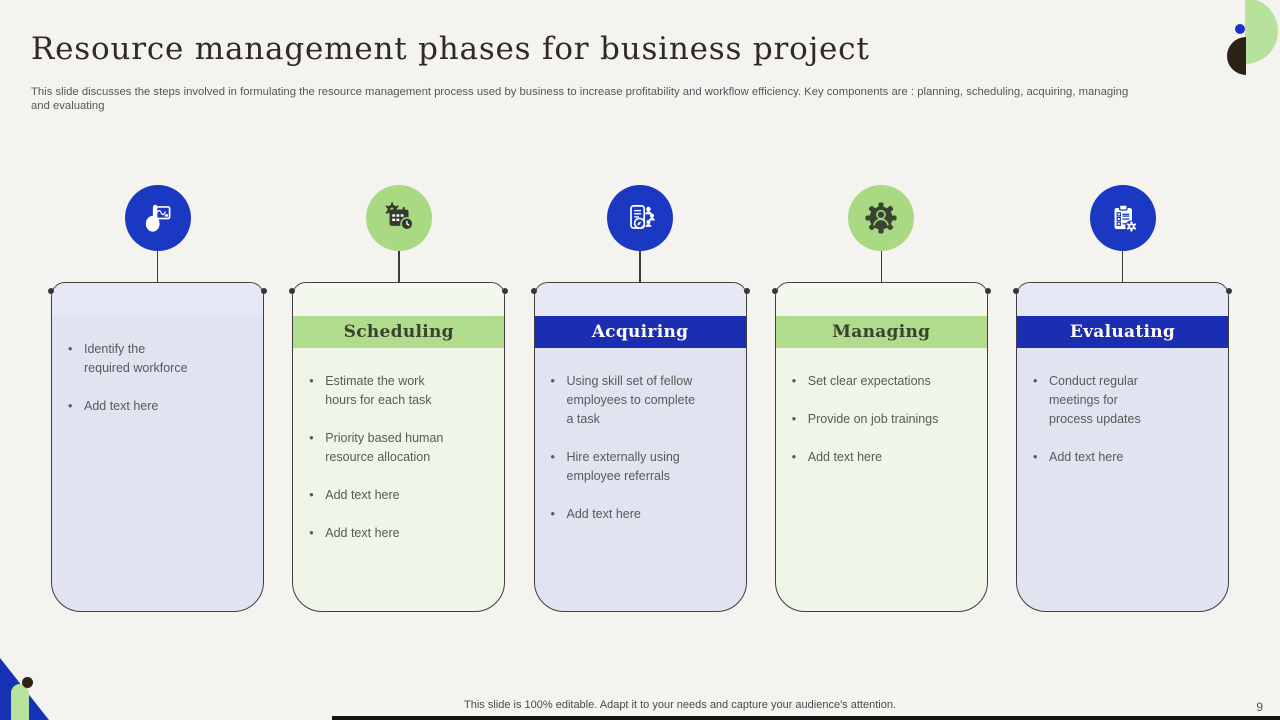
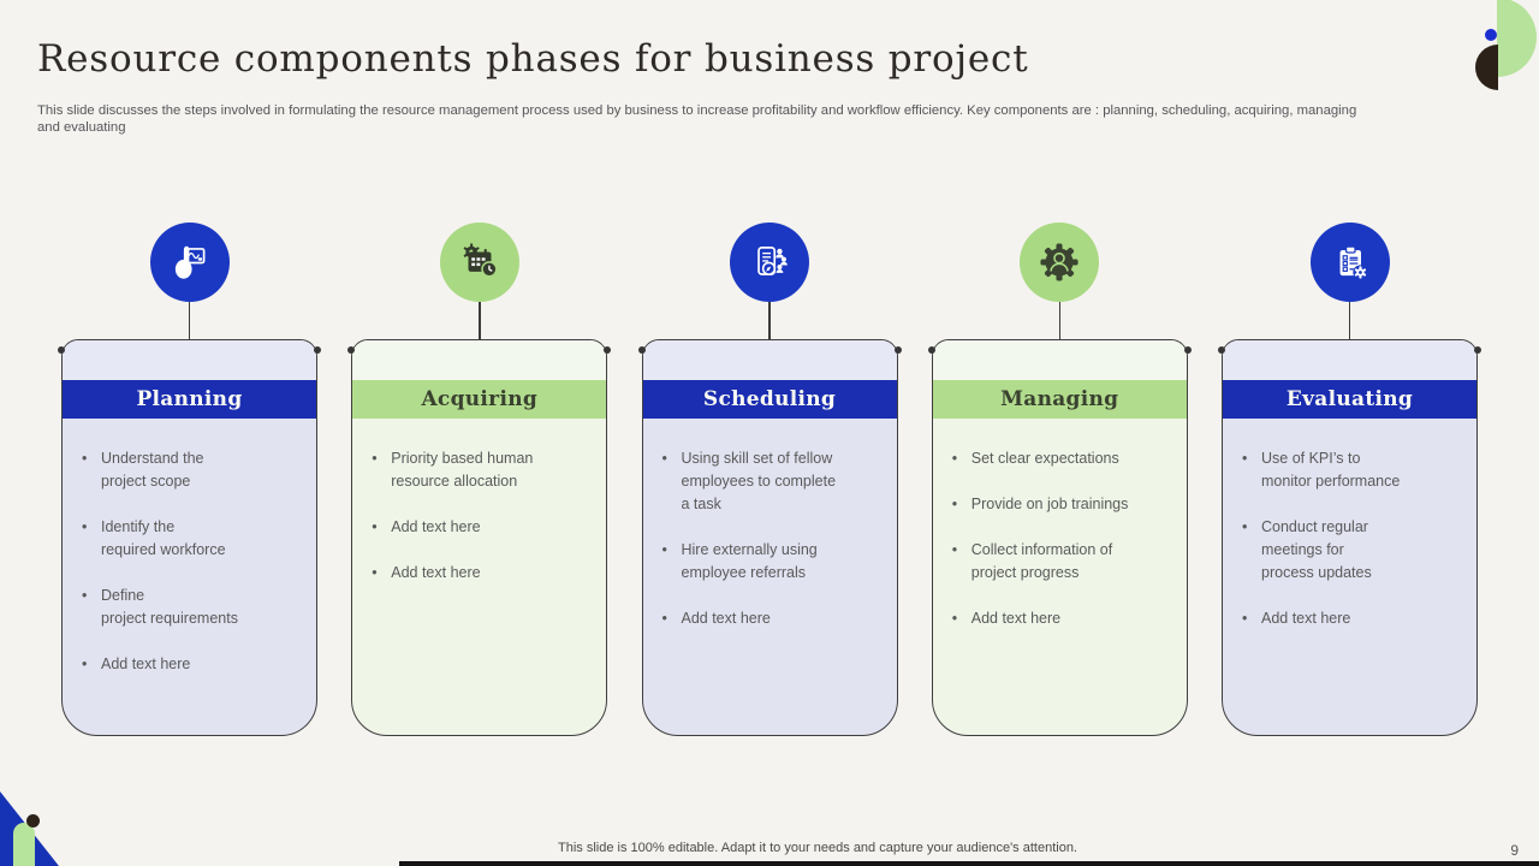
- Resource management phases for business project
+ Resource components phases for business project
  This slide discusses the steps involved in formulating the resource management process used by business to increase profitability and workflow efficiency. Key components are : planning, scheduling, acquiring, managing
  and evaluating
+ Planning
+ Understand the
+ project scope
  Identify the
  required workforce
+ Define
+ project requirements
  Add text here
- Scheduling
+ Acquiring
- Estimate the work
- hours for each task
  Priority based human
  resource allocation
  Add text here
  Add text here
- Acquiring
+ Scheduling
  Using skill set of fellow
  employees to complete
  a task
  Hire externally using
  employee referrals
  Add text here
  Managing
  Set clear expectations
  Provide on job trainings
+ Collect information of
+ project progress
  Add text here
  Evaluating
+ Use of KPI’s to
+ monitor performance
  Conduct regular
  meetings for
  process updates
  Add text here
  This slide is 100% editable. Adapt it to your needs and capture your audience's attention.
  9
